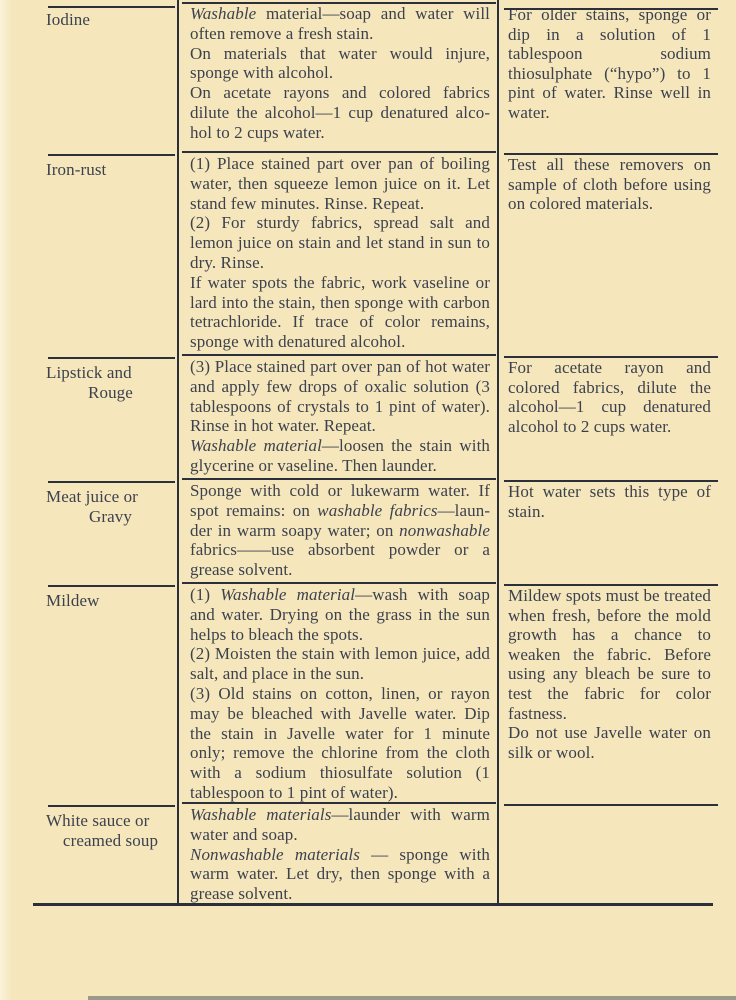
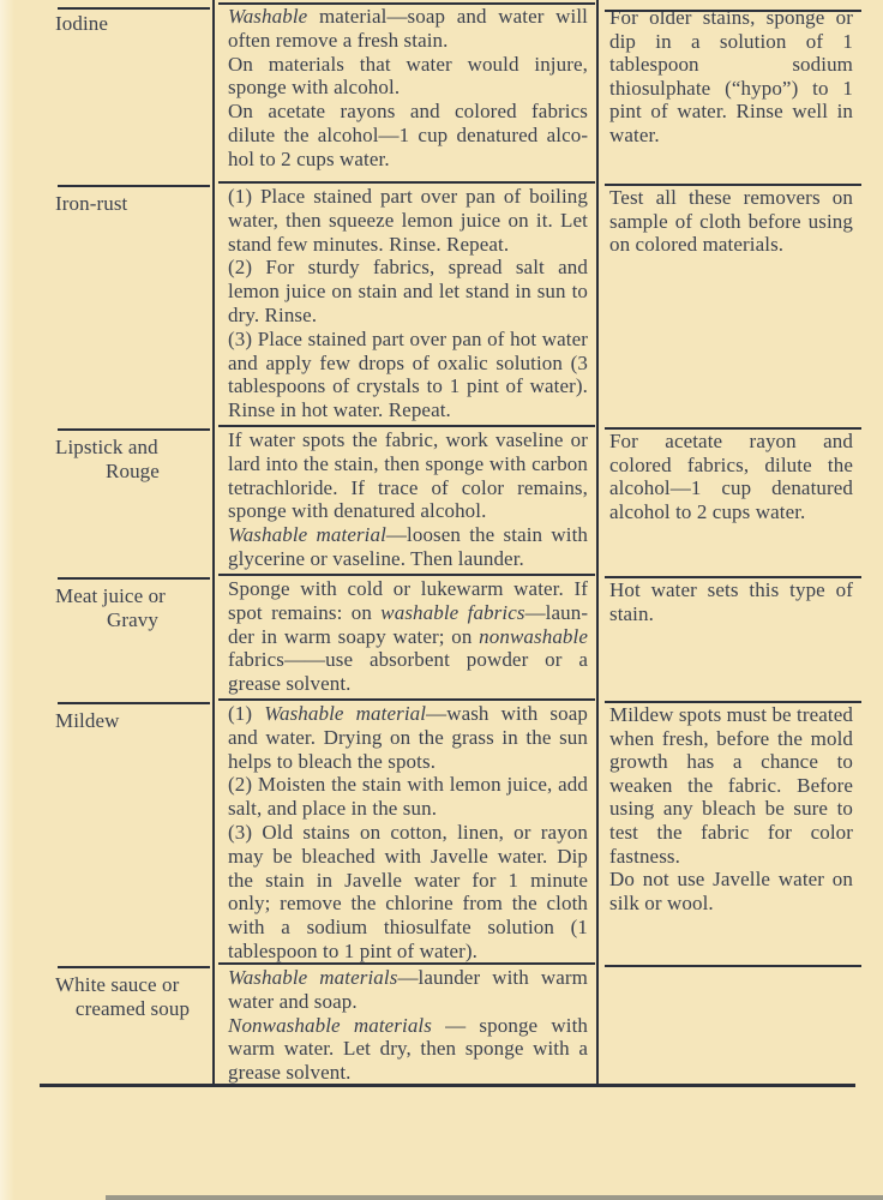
  Iodine
  Washable material—soap and water will often remove a fresh stain.
  On materials that water would injure, sponge with alcohol.
  On acetate rayons and colored fabrics dilute the alcohol—1 cup denatured alco­hol to 2 cups water.
  For older stains, sponge or dip in a so­lution of 1 tablespoon sodium thiosulphate (“hypo”) to 1 pint of water. Rinse well in water.
  Iron-rust
  (1) Place stained part over pan of boil­ing water, then squeeze lemon juice on it. Let stand few minutes. Rinse. Repeat.
  (2) For sturdy fabrics, spread salt and lemon juice on stain and let stand in sun to dry. Rinse.
- If water spots the fabric, work vaseline or lard into the stain, then sponge with carbon tetrachloride. If trace of color re­mains, sponge with denatured alcohol.
+ (3) Place stained part over pan of hot water and apply few drops of oxalic so­lution (3 tablespoons of crystals to 1 pint of water). Rinse in hot water. Repeat.
  Test all these remov­ers on sample of cloth before using on color­ed materials.
  Lipstick and
  Rouge
- (3) Place stained part over pan of hot water and apply few drops of oxalic so­lution (3 tablespoons of crystals to 1 pint of water). Rinse in hot water. Repeat.
+ If water spots the fabric, work vaseline or lard into the stain, then sponge with carbon tetrachloride. If trace of color re­mains, sponge with denatured alcohol.
  Washable material—loosen the stain with glycerine or vaseline. Then launder.
  For acetate rayon and colored fabrics, dilute the alcohol—1 cup de­natured alcohol to 2 cups water.
  Meat juice or
  Gravy
  Sponge with cold or lukewarm water. If spot remains: on washable fabrics—laun­der in warm soapy water; on nonwash­able fabrics——use absorbent powder or a grease solvent.
  Hot water sets this type of stain.
  Mildew
  (1) Washable material—wash with soap and water. Drying on the grass in the sun helps to bleach the spots.
  (2) Moisten the stain with lemon juice, add salt, and place in the sun.
  (3) Old stains on cotton, linen, or rayon may be bleached with Javelle water. Dip the stain in Javelle water for 1 minute only; remove the chlorine from the cloth with a sodium thiosulfate solution (1 tablespoon to 1 pint of water).
  Mildew spots must be treated when fresh, before the mold growth has a chance to weaken the fabric. Before using any bleach be sure to test the fabric for color fastness.
  Do not use Javelle water on silk or wool.
  White sauce or
  creamed soup
  Washable materials—launder with warm water and soap.
  Nonwashable materials — sponge with warm water. Let dry, then sponge with a grease solvent.
